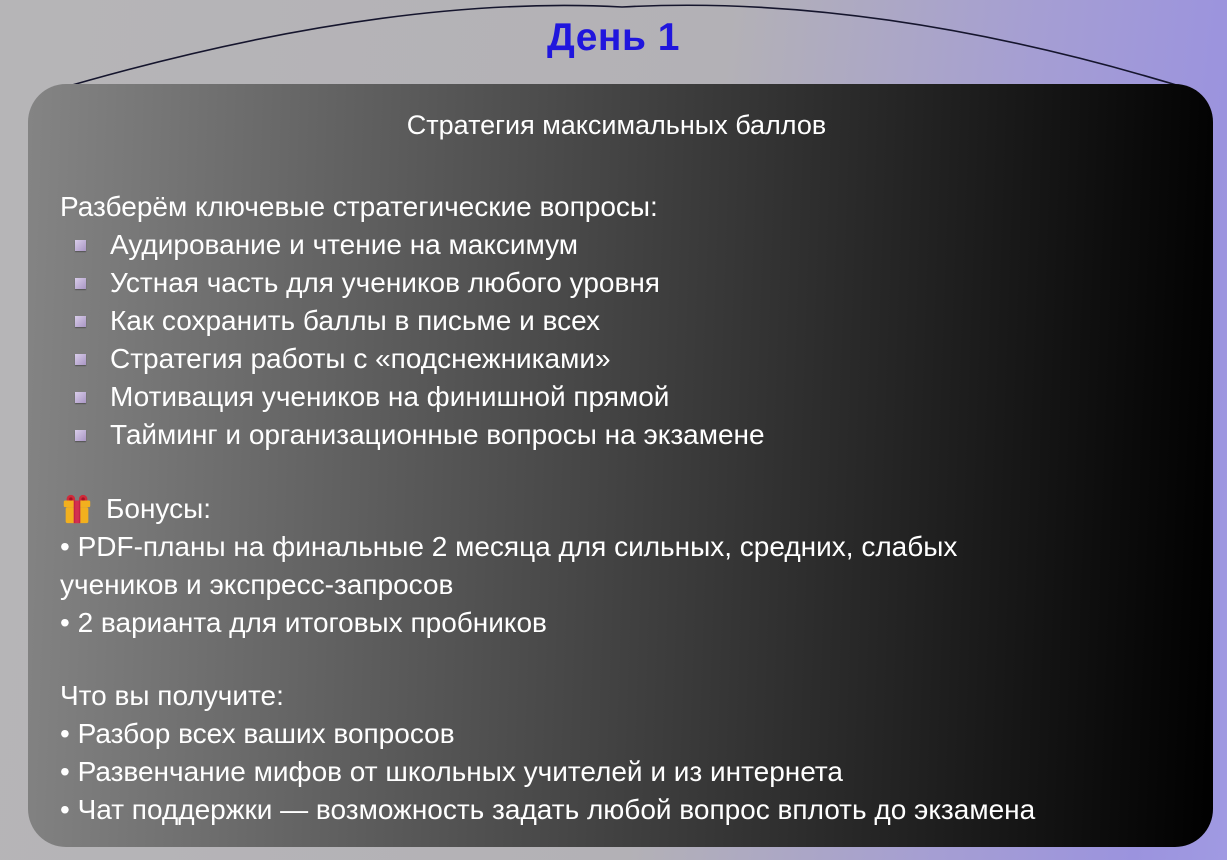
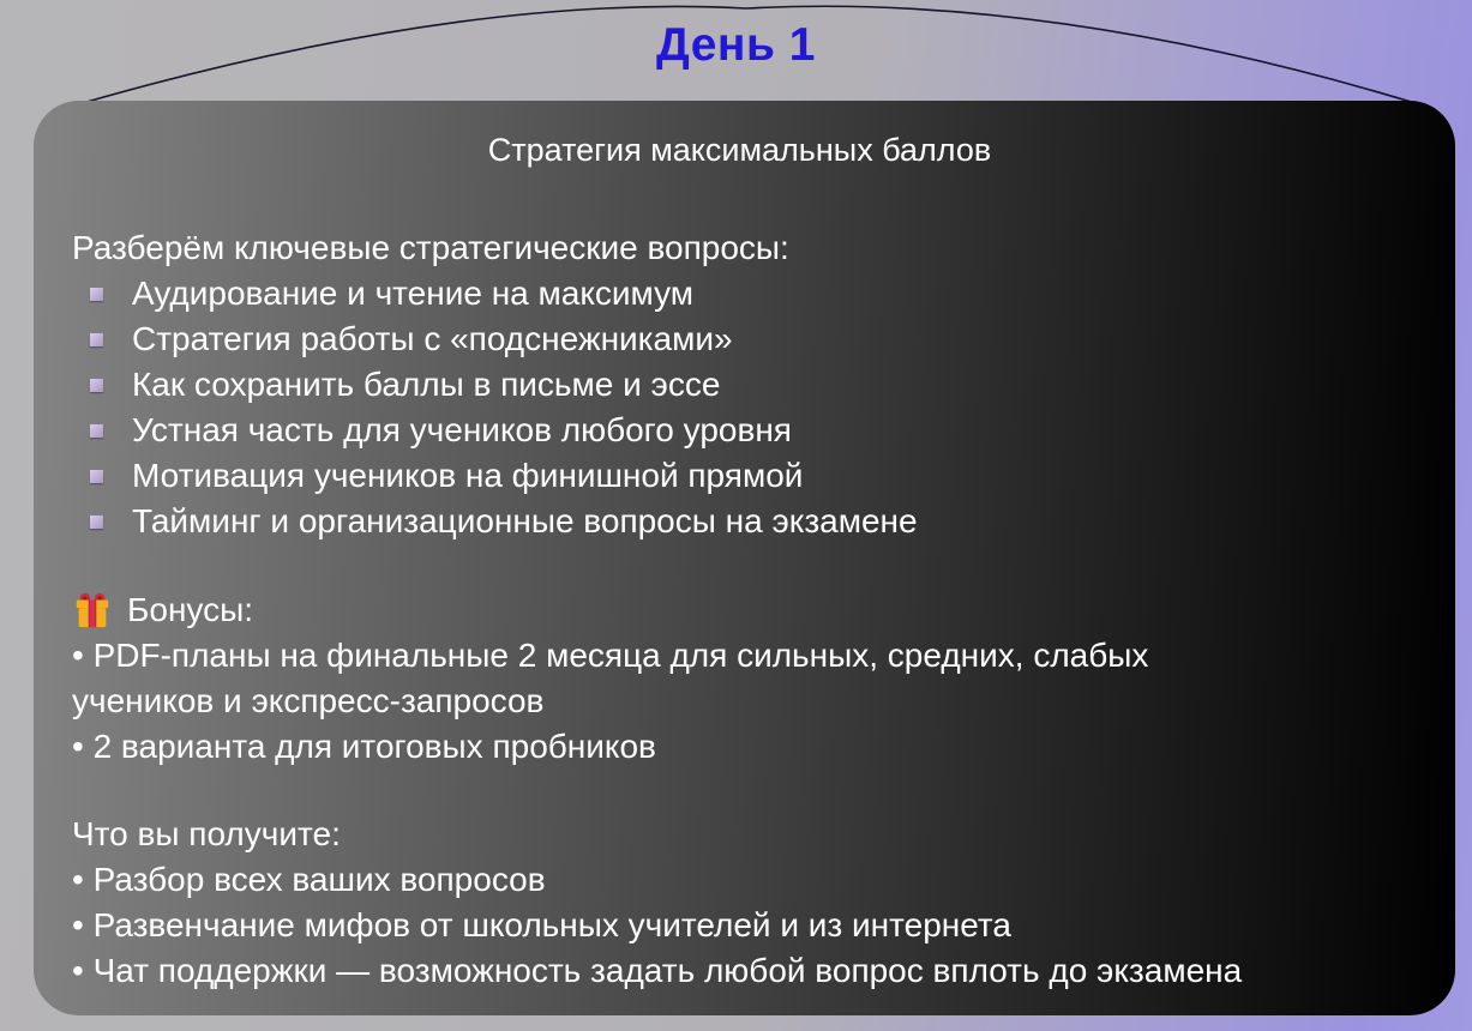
  День 1
  Стратегия максимальных баллов
  Разберём ключевые стратегические вопросы:
  Аудирование и чтение на максимум
- Устная часть для учеников любого уровня
+ Стратегия работы с «подснежниками»
- Как сохранить баллы в письме и всех
+ Как сохранить баллы в письме и эссе
- Стратегия работы с «подснежниками»
+ Устная часть для учеников любого уровня
  Мотивация учеников на финишной прямой
  Тайминг и организационные вопросы на экзамене
  Бонусы:
  • PDF-планы на финальные 2 месяца для сильных, средних, слабых учеников и экспресс-запросов
  • 2 варианта для итоговых пробников
  Что вы получите:
  • Разбор всех ваших вопросов
  • Развенчание мифов от школьных учителей и из интернета
  • Чат поддержки — возможность задать любой вопрос вплоть до экзамена
